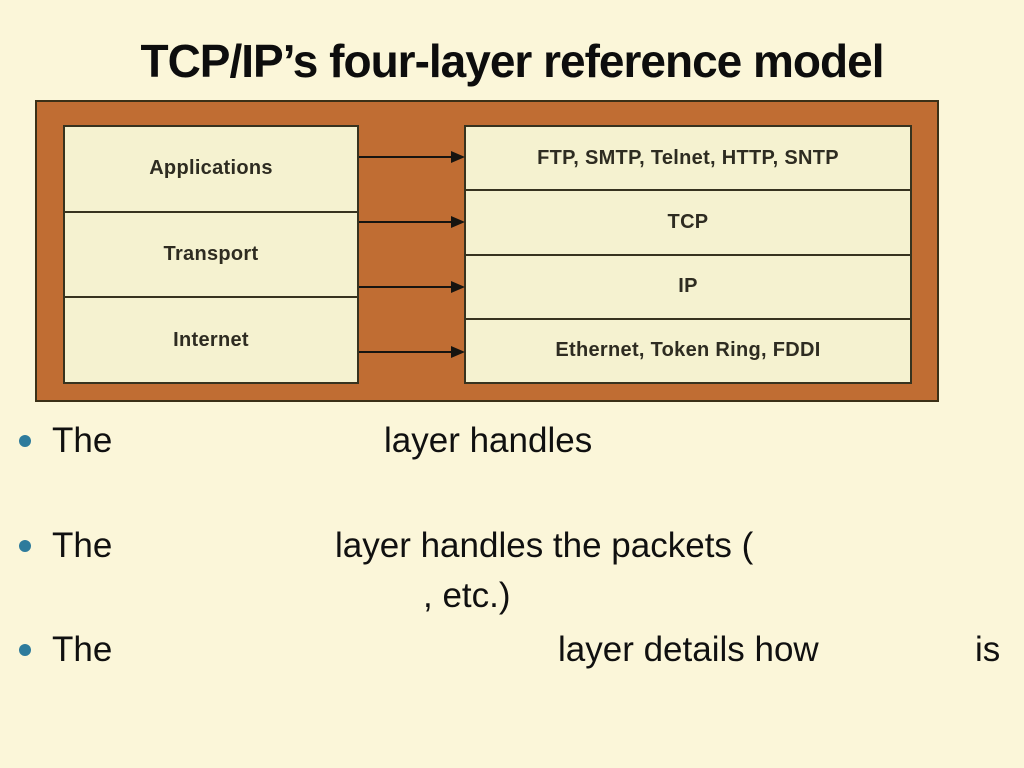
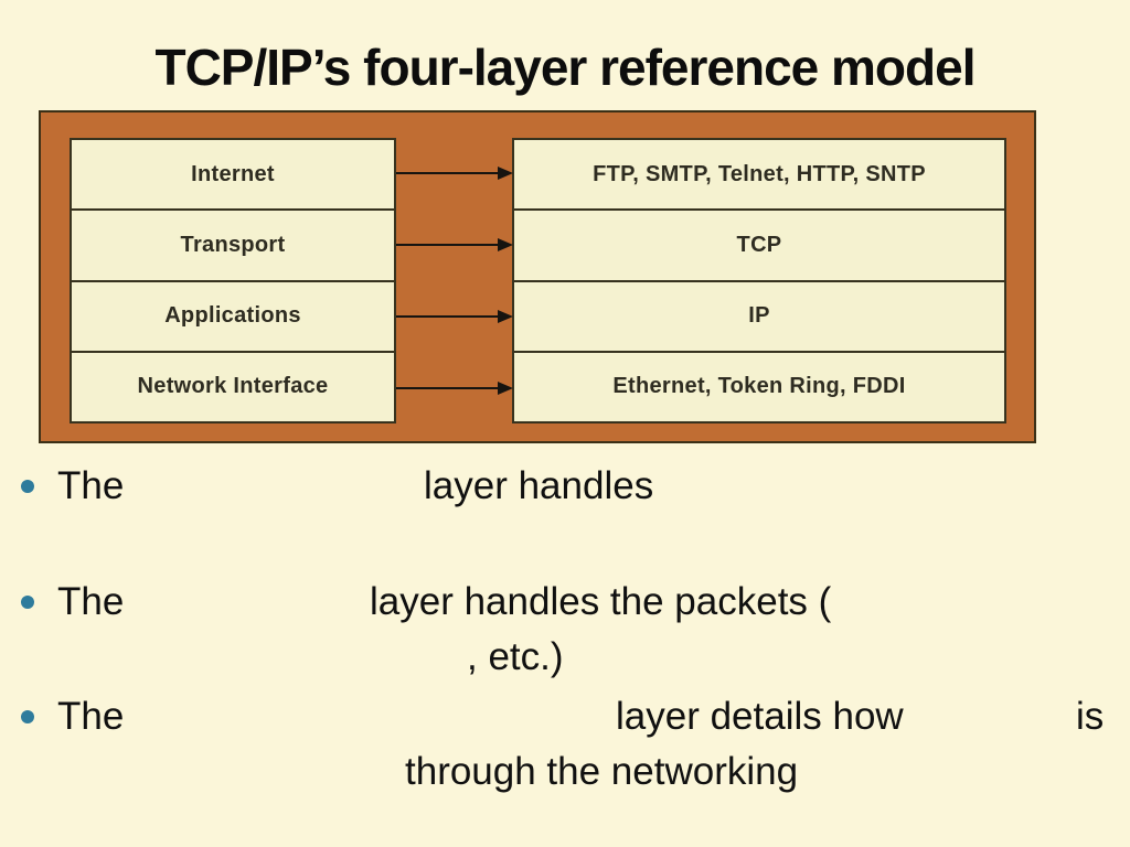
  TCP/IP’s four-layer reference model
- Applications
+ Internet
  Transport
- Internet
+ Applications
+ Network Interface
  FTP, SMTP, Telnet, HTTP, SNTP
  TCP
  IP
  Ethernet, Token Ring, FDDI
  The
  layer handles
  The
  layer handles the packets (
  , etc.)
  The
  layer details how
  is
+ through the networking
